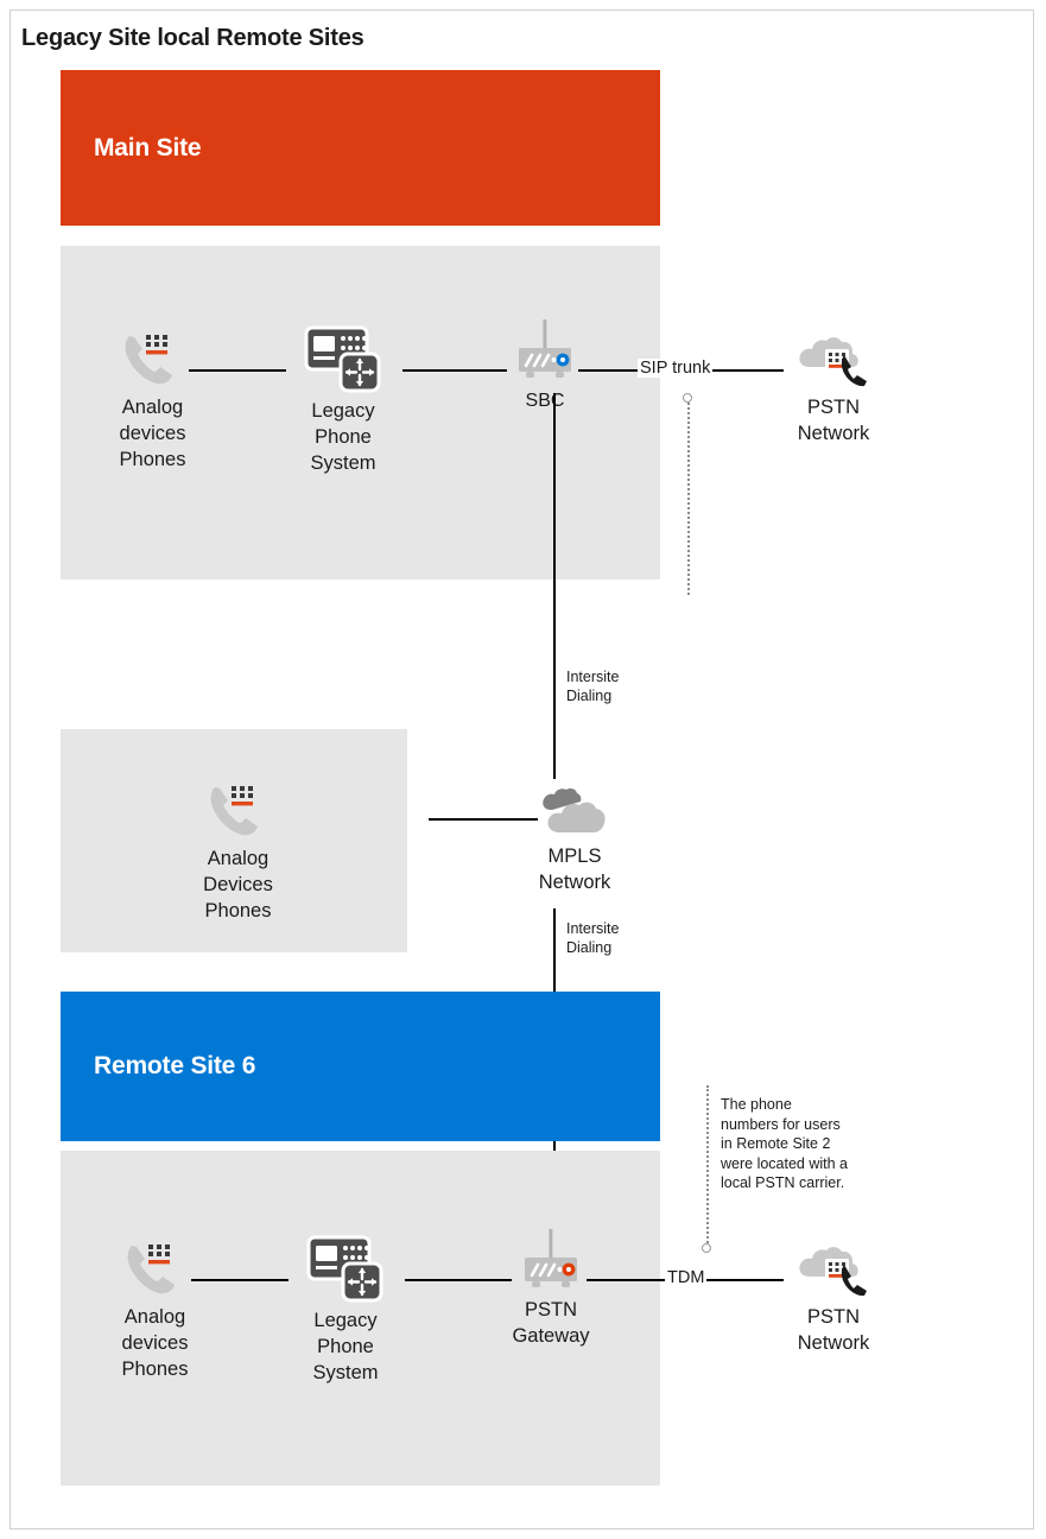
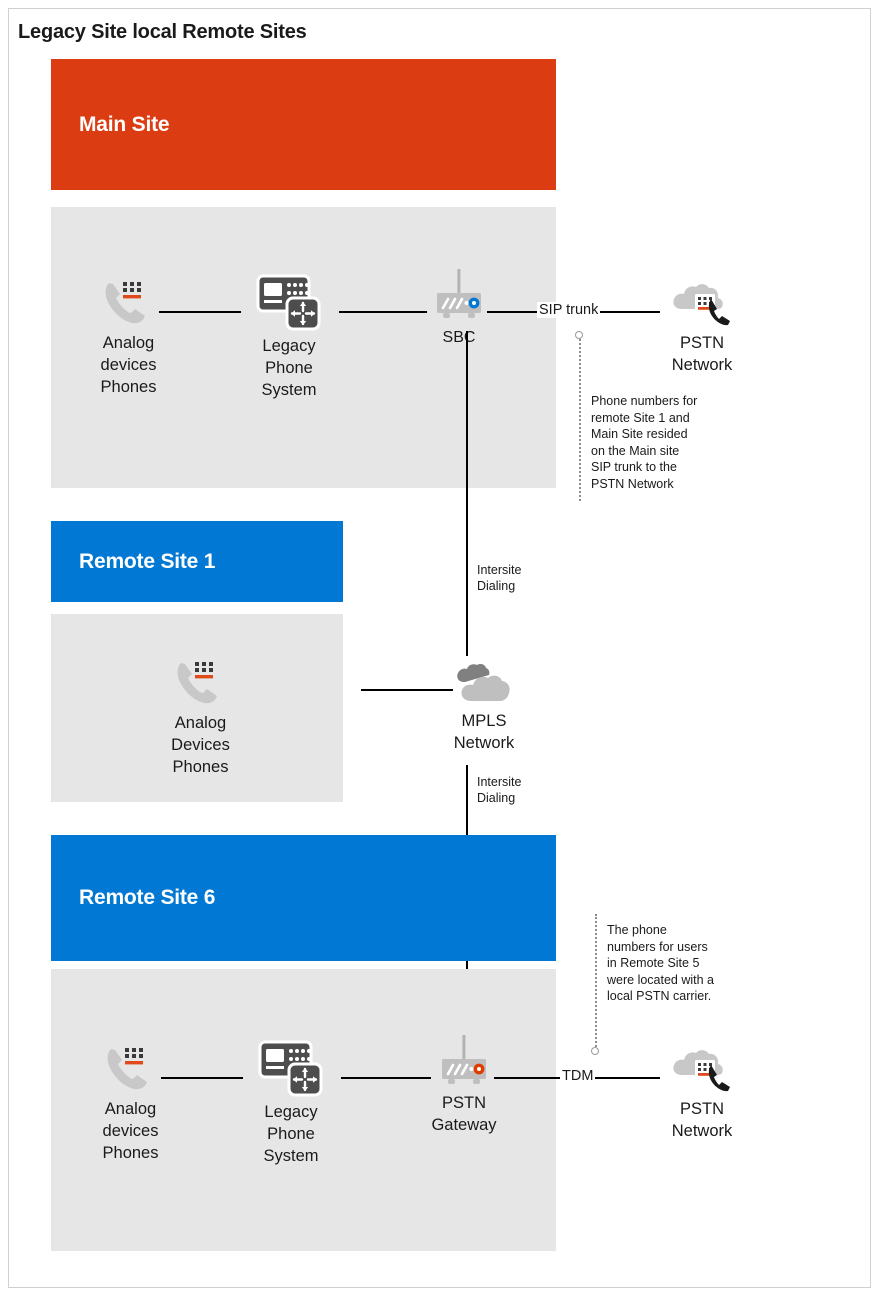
  Legacy Site local Remote Sites
  Main Site
  Analog
  devices
  Phones
  Legacy
  Phone
  System
  SBC
  SIP trunk
  PSTN
  Network
+ Phone numbers for remote Site 1 and Main Site resided on the Main site SIP trunk to the PSTN Network
+ Remote Site 1
  Intersite
  Dialing
  Analog
  Devices
  Phones
  MPLS
  Network
  Intersite
  Dialing
  Remote Site 6
- The phone numbers for users in Remote Site 2 were located with a local PSTN carrier.
+ The phone numbers for users in Remote Site 5 were located with a local PSTN carrier.
  Analog
  devices
  Phones
  Legacy
  Phone
  System
  PSTN
  Gateway
  TDM
  PSTN
  Network
